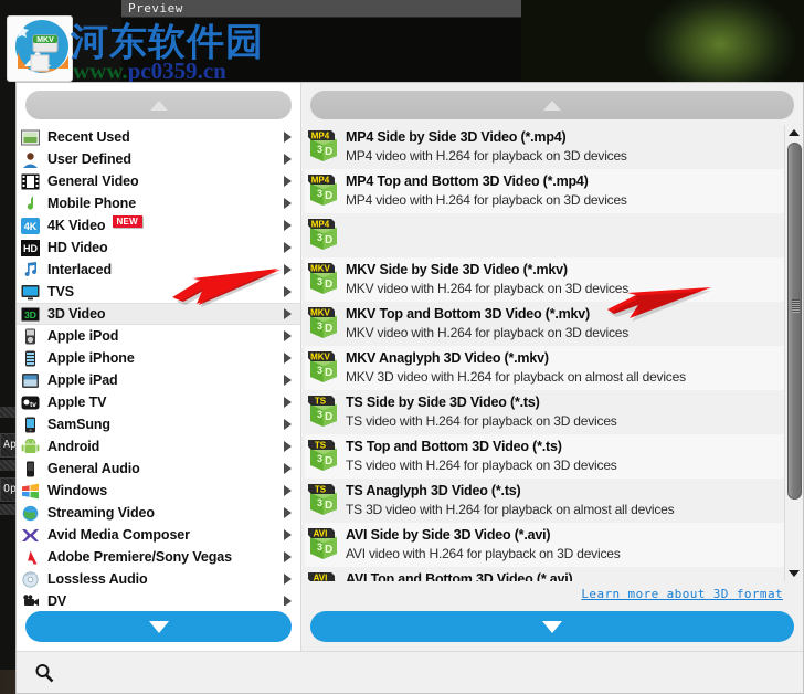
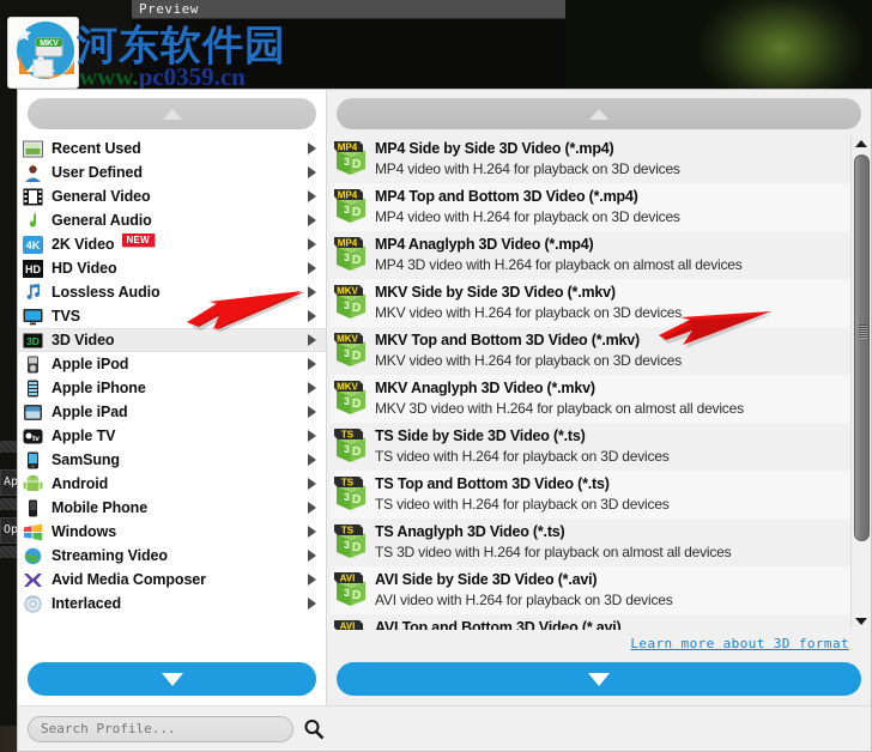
  Preview
  河东软件园
  www.pc0359.cn
  Recent Used
  User Defined
  General Video
- Mobile Phone
+ General Audio
  4K
- 4K Video
+ 2K Video
  NEW
  HD
  HD Video
- Interlaced
+ Lossless Audio
  TVS
  3D
  3D Video
  Apple iPod
  Apple iPhone
  Apple iPad
  Apple TV
  SamSung
  Android
- General Audio
+ Mobile Phone
  Windows
  Streaming Video
  Avid Media Composer
- Adobe Premiere/Sony Vegas
- Lossless Audio
+ Interlaced
- DV
  3
  D
  MP4
  MP4 Side by Side 3D Video (*.mp4)
  MP4 video with H.264 for playback on 3D devices
  3
  D
  MP4
  MP4 Top and Bottom 3D Video (*.mp4)
  MP4 video with H.264 for playback on 3D devices
  3
  D
  MP4
+ MP4 Anaglyph 3D Video (*.mp4)
+ MP4 3D video with H.264 for playback on almost all devices
  3
  D
  MKV
  MKV Side by Side 3D Video (*.mkv)
  MKV video with H.264 for playback on 3D devices
  3
  D
  MKV
  MKV Top and Bottom 3D Video (*.mkv)
  MKV video with H.264 for playback on 3D devices
  3
  D
  MKV
  MKV Anaglyph 3D Video (*.mkv)
  MKV 3D video with H.264 for playback on almost all devices
  3
  D
  TS
  TS Side by Side 3D Video (*.ts)
  TS video with H.264 for playback on 3D devices
  3
  D
  TS
  TS Top and Bottom 3D Video (*.ts)
  TS video with H.264 for playback on 3D devices
  3
  D
  TS
  TS Anaglyph 3D Video (*.ts)
  TS 3D video with H.264 for playback on almost all devices
  3
  D
  AVI
  AVI Side by Side 3D Video (*.avi)
  AVI video with H.264 for playback on 3D devices
  AVI
  AVI Top and Bottom 3D Video (*.avi)
  Learn more about 3D format
+ Search Profile...
